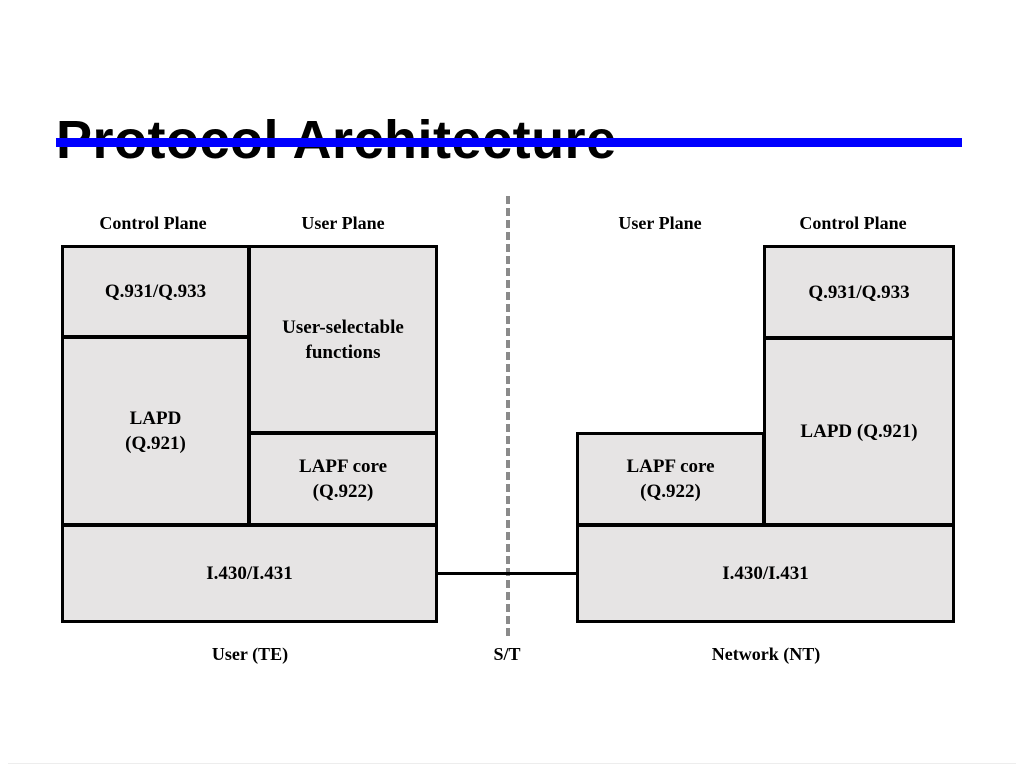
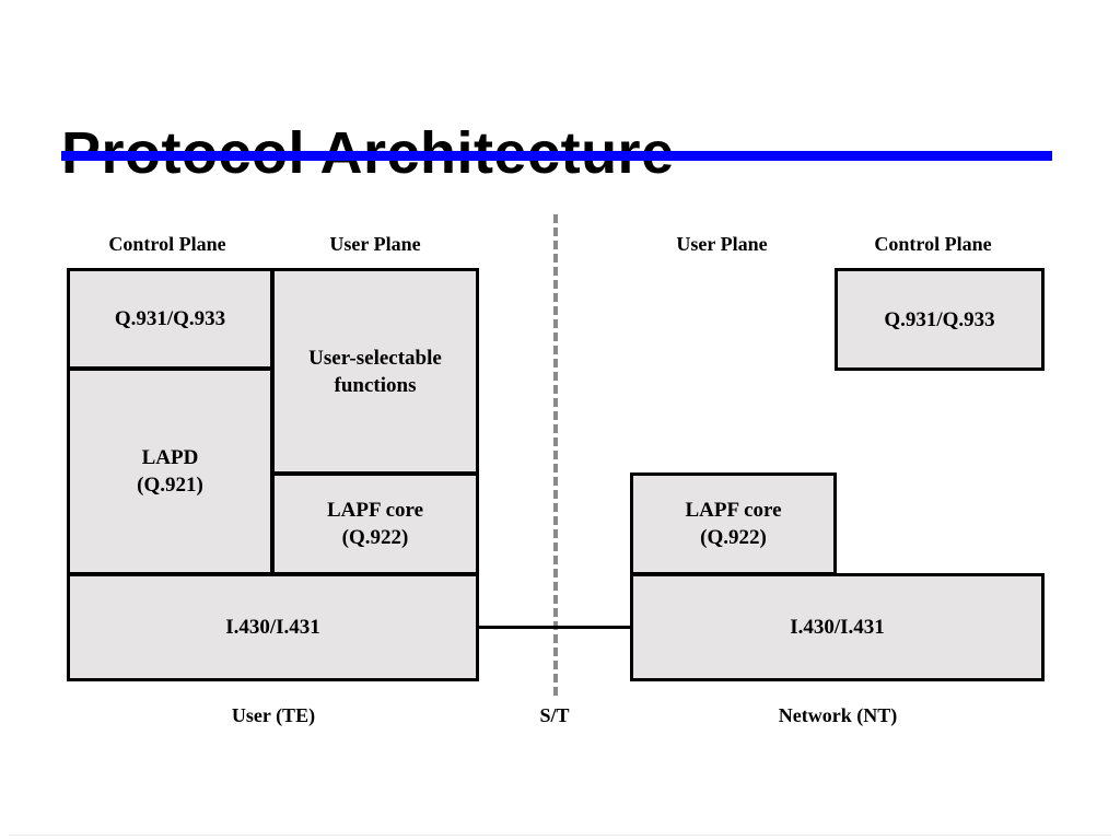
  Control Plane
  User Plane
  Q.931/Q.933
  LAPD
  (Q.921)
  User-selectable
  functions
  LAPF core
  (Q.922)
  I.430/I.431
  User (TE)
  S/T
  User Plane
  Control Plane
  Q.931/Q.933
- LAPD (Q.921)
  LAPF core
  (Q.922)
  I.430/I.431
  Network (NT)
